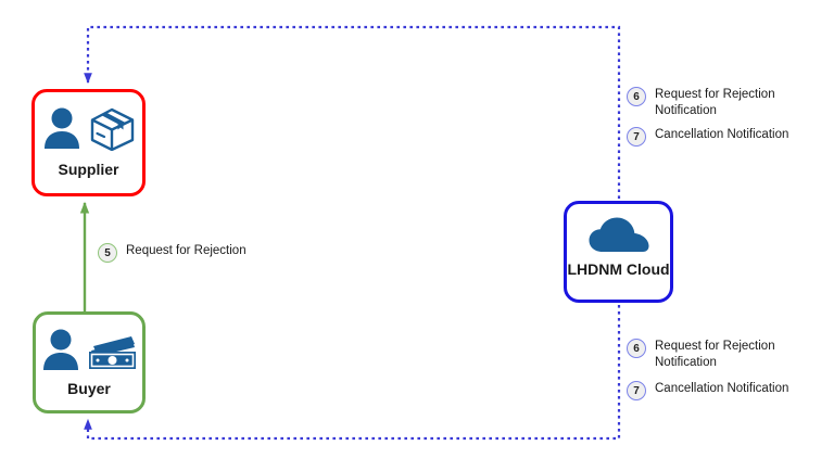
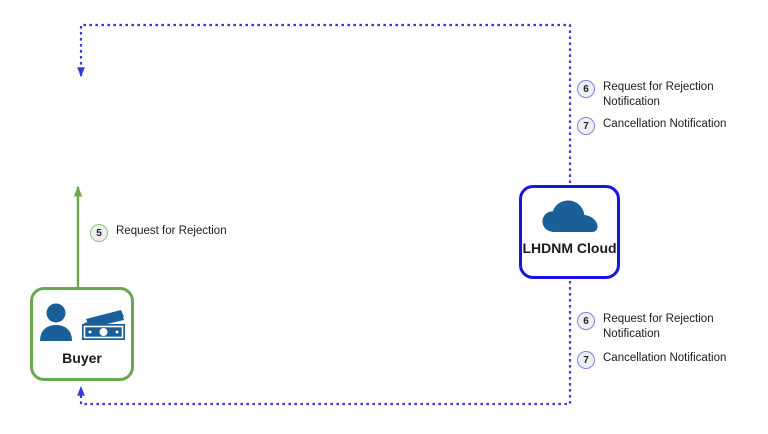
- Supplier
  Buyer
  LHDNM Cloud
  6
  Request for Rejection
  Notification
  7
  Cancellation Notification
  6
  Request for Rejection
  Notification
  7
  Cancellation Notification
  5
  Request for Rejection
